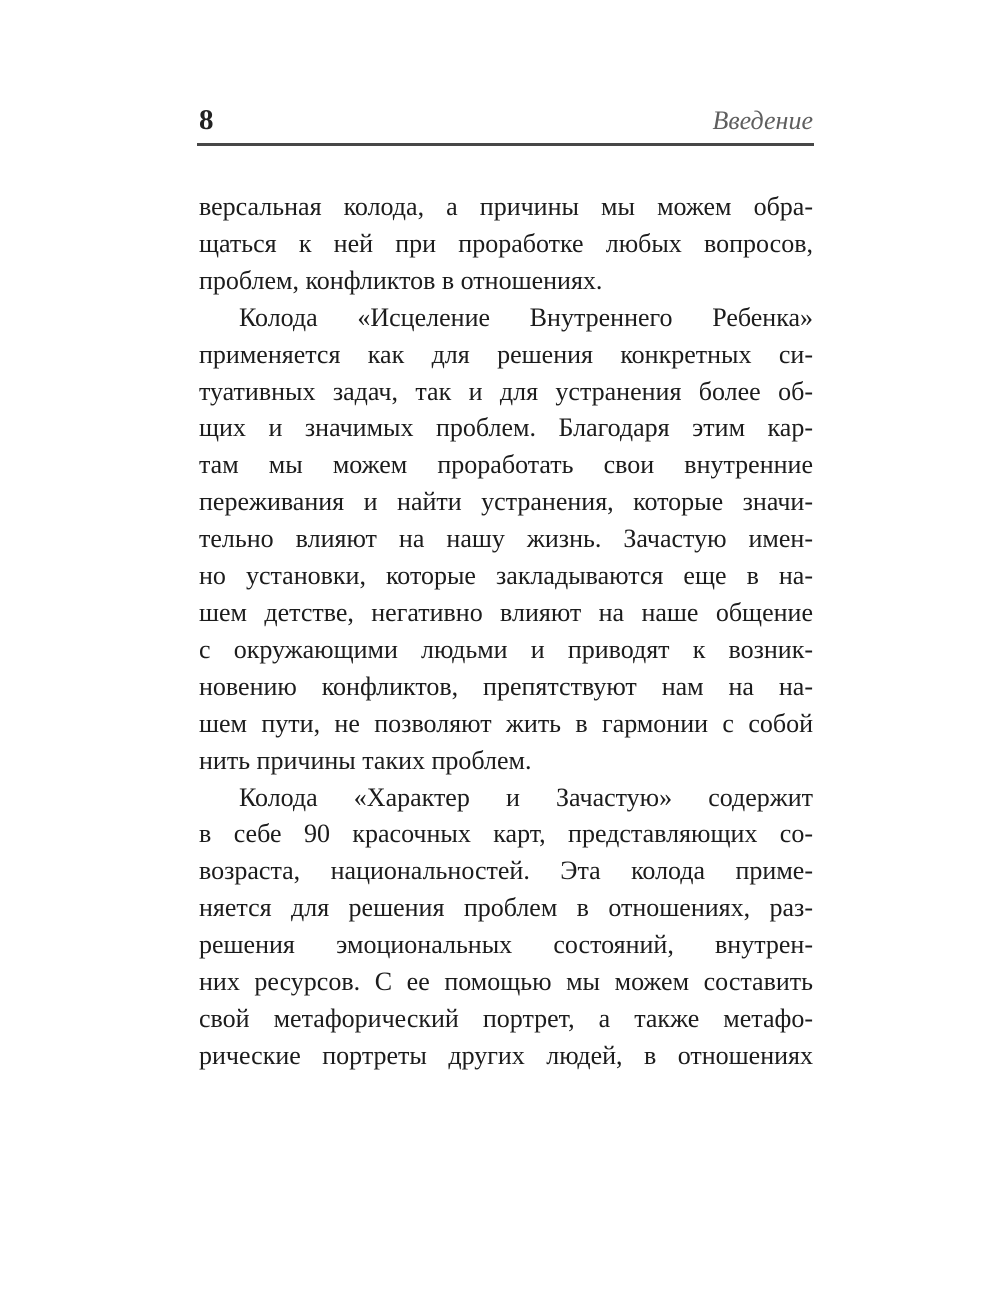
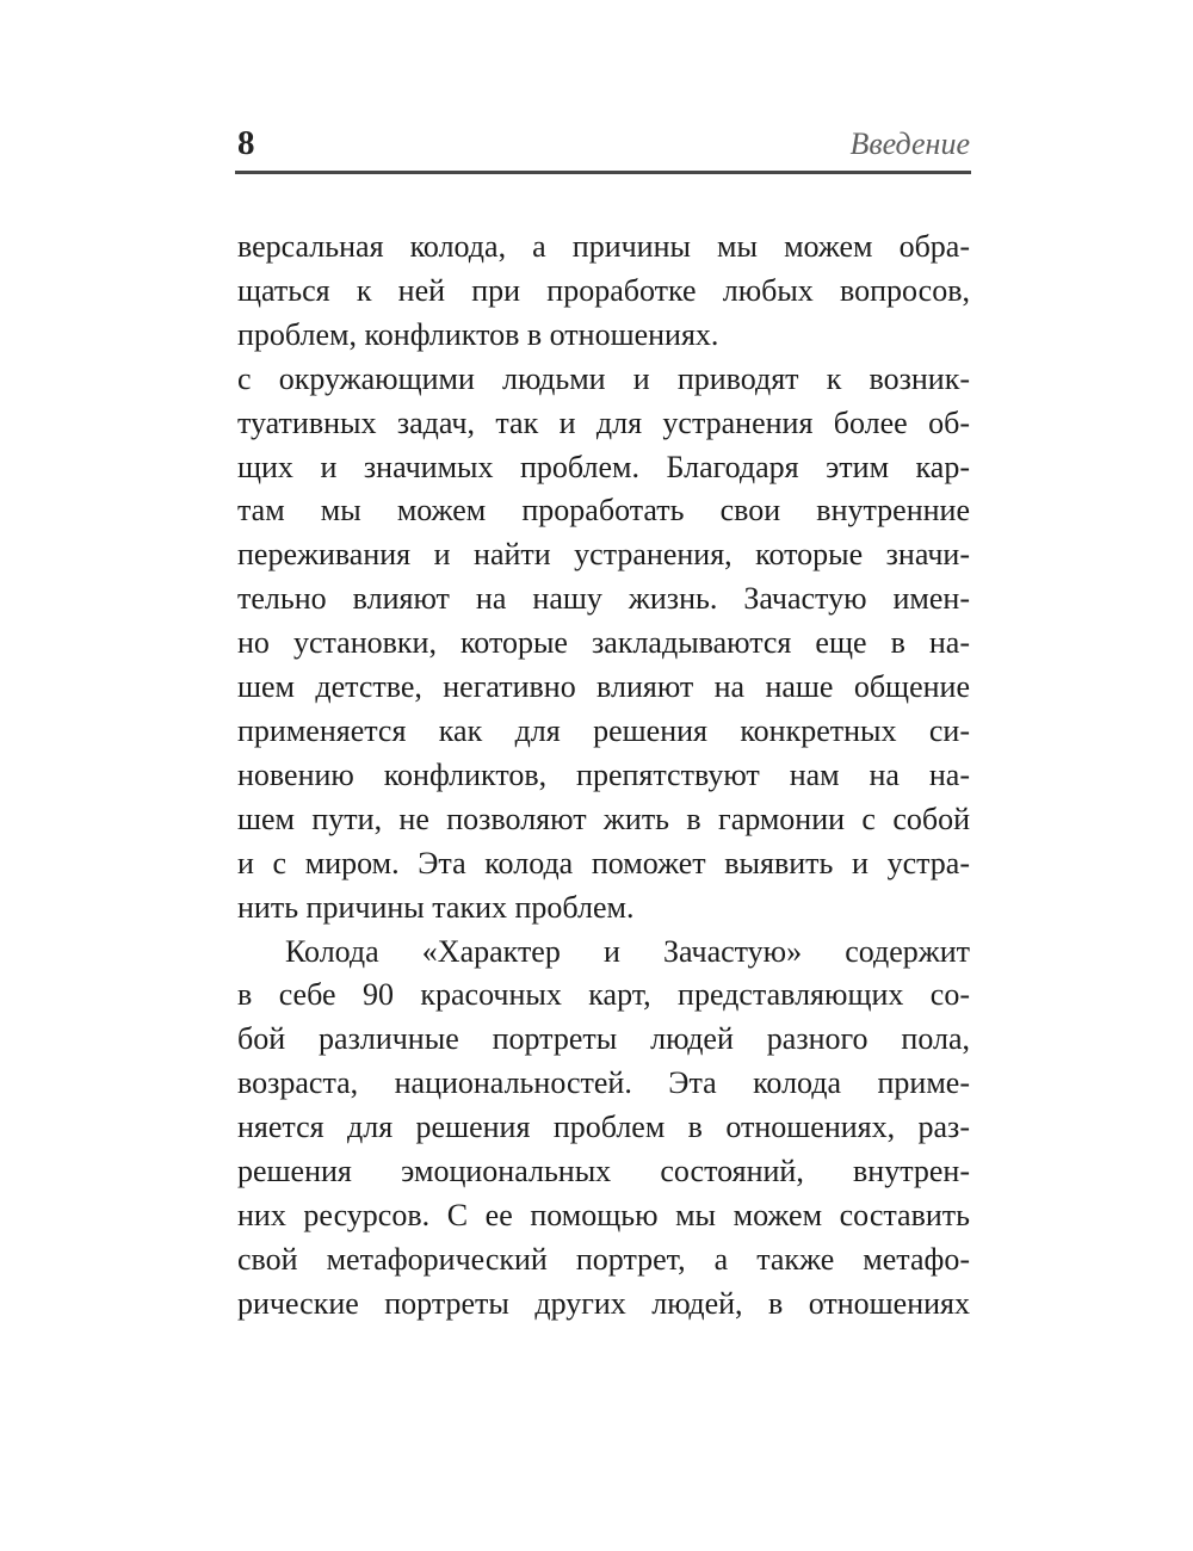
  8
  Введение
  версальная колода, а причины мы можем обра-
  щаться к ней при проработке любых вопросов,
  проблем, конфликтов в отношениях.
- Колода «Исцеление Внутреннего Ребенка»
- применяется как для решения конкретных си-
+ с окружающими людьми и приводят к возник-
  туативных задач, так и для устранения более об-
  щих и значимых проблем. Благодаря этим кар-
  там мы можем проработать свои внутренние
  переживания и найти устранения, которые значи-
  тельно влияют на нашу жизнь. Зачастую имен-
  но установки, которые закладываются еще в на-
  шем детстве, негативно влияют на наше общение
- с окружающими людьми и приводят к возник-
+ применяется как для решения конкретных си-
  новению конфликтов, препятствуют нам на на-
  шем пути, не позволяют жить в гармонии с собой
+ и с миром. Эта колода поможет выявить и устра-
  нить причины таких проблем.
  Колода «Характер и Зачастую» содержит
  в себе 90 красочных карт, представляющих со-
+ бой различные портреты людей разного пола,
  возраста, национальностей. Эта колода приме-
  няется для решения проблем в отношениях, раз-
  решения эмоциональных состояний, внутрен-
  них ресурсов. С ее помощью мы можем составить
  свой метафорический портрет, а также метафо-
  рические портреты других людей, в отношениях
